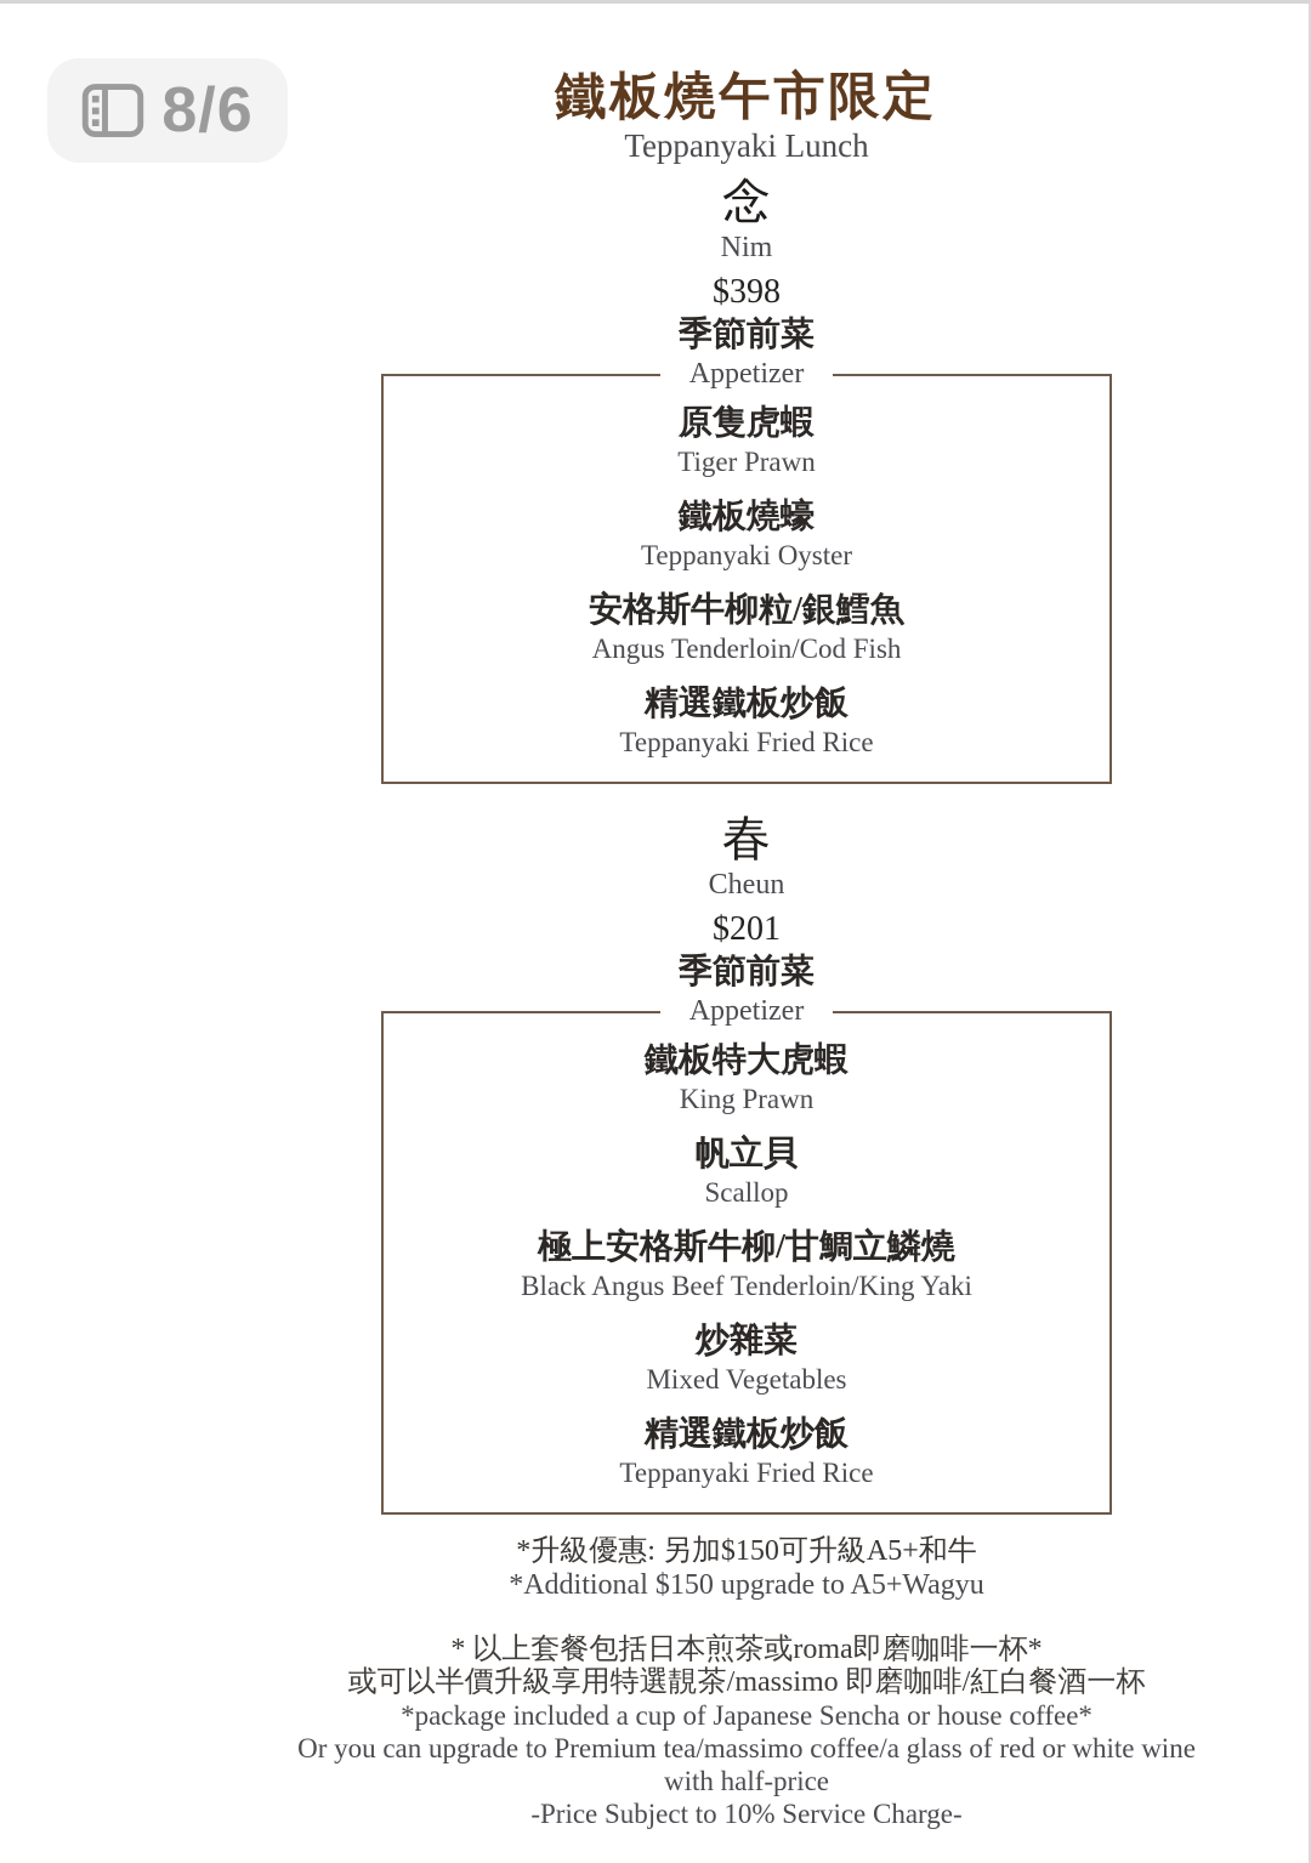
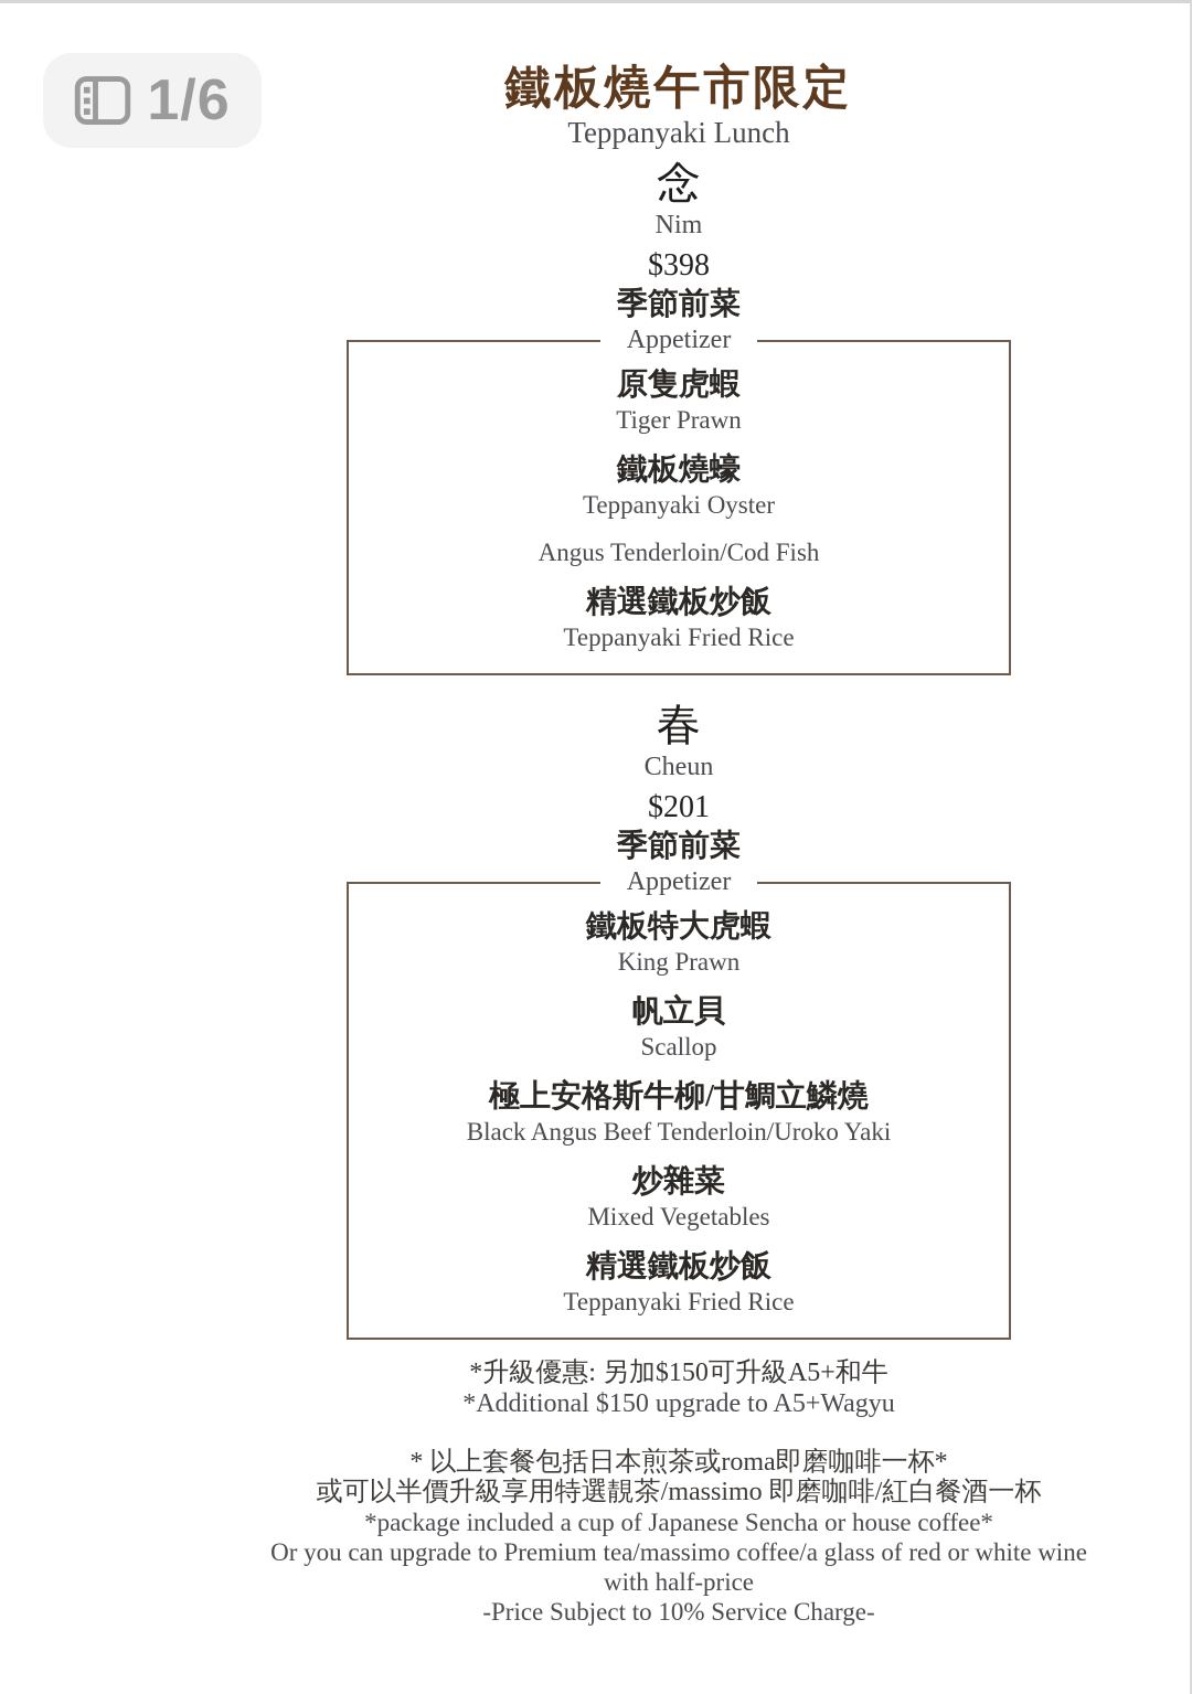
- 8/6
+ 1/6
  鐵板燒午市限定
  Teppanyaki Lunch
  念
  Nim
  $398
  季節前菜
  Appetizer
  原隻虎蝦
  Tiger Prawn
  鐵板燒蠔
  Teppanyaki Oyster
- 安格斯牛柳粒/銀鱈魚
  Angus Tenderloin/Cod Fish
  精選鐵板炒飯
  Teppanyaki Fried Rice
  春
  Cheun
  $201
  季節前菜
  Appetizer
  鐵板特大虎蝦
  King Prawn
  帆立貝
  Scallop
  極上安格斯牛柳/甘鯛立鱗燒
- Black Angus Beef Tenderloin/King Yaki
+ Black Angus Beef Tenderloin/Uroko Yaki
  炒雜菜
  Mixed Vegetables
  精選鐵板炒飯
  Teppanyaki Fried Rice
  *升級優惠: 另加$150可升級A5+和牛
  *Additional $150 upgrade to A5+Wagyu
  * 以上套餐包括日本煎茶或roma即磨咖啡一杯*
  或可以半價升級享用特選靚茶/massimo 即磨咖啡/紅白餐酒一杯
  *package included a cup of Japanese Sencha or house coffee*
  Or you can upgrade to Premium tea/massimo coffee/a glass of red or white wine
  with half-price
  -Price Subject to 10% Service Charge-
